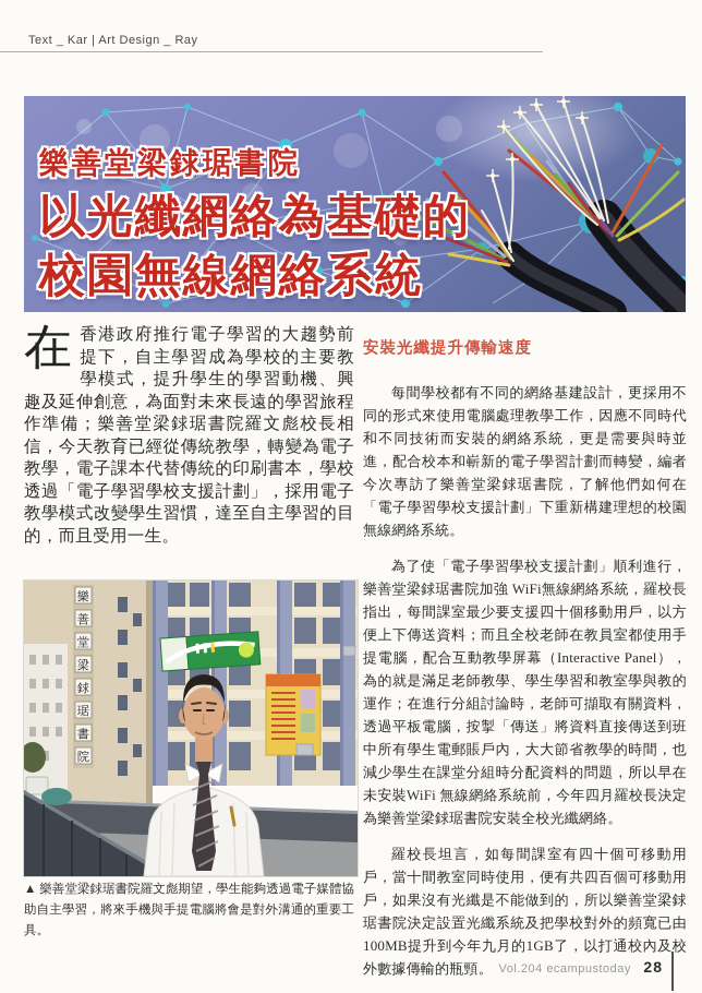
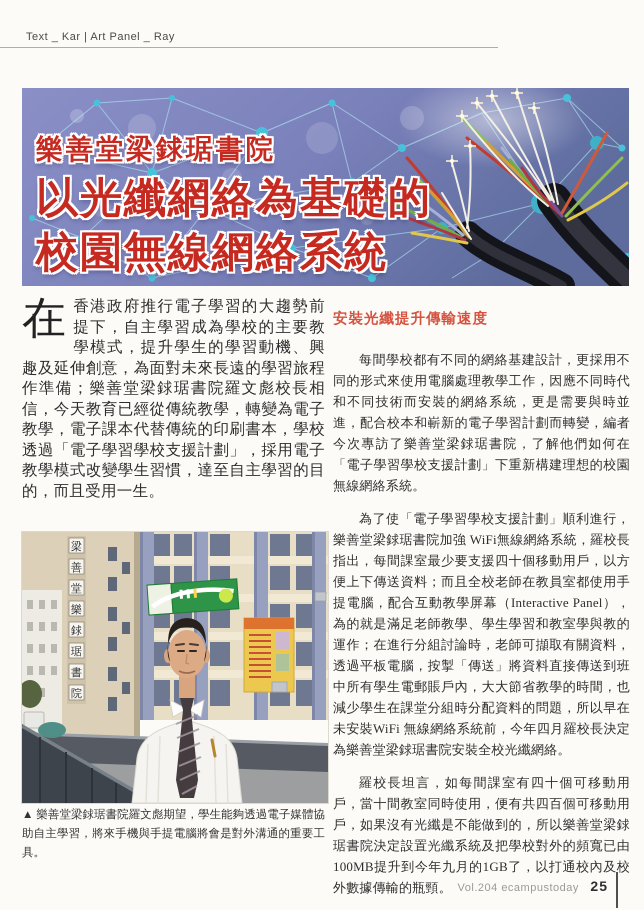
- Text _ Kar | Art Design _ Ray
+ Text _ Kar | Art Panel _ Ray
  樂善堂梁銶琚書院
  以光纖網絡為基礎的
  校園無線網絡系統
  在
  香港政府推行電子學習的大趨勢前提下，自主學習成為學校的主要教學模式，提升學生的學習動機、興趣及延伸創意，為面對未來長遠的學習旅程作準備；樂善堂梁銶琚書院羅文彪校長相信，今天教育已經從傳統教學，轉變為電子教學，電子課本代替傳統的印刷書本，學校透過「電子學習學校支援計劃」，採用電子教學模式改變學生習慣，達至自主學習的目的，而且受用一生。
- 樂
+ 梁
  善
  堂
- 梁
+ 樂
  銶
  琚
  書
  院
  ▲ 樂善堂梁銶琚書院羅文彪期望，學生能夠透過電子媒體協助自主學習，將來手機與手提電腦將會是對外溝通的重要工具。
  安裝光纖提升傳輸速度
  每間學校都有不同的網絡基建設計，更採用不同的形式來使用電腦處理教學工作，因應不同時代和不同技術而安裝的網絡系統，更是需要與時並進，配合校本和嶄新的電子學習計劃而轉變，編者今次專訪了樂善堂梁銶琚書院，了解他們如何在「電子學習學校支援計劃」下重新構建理想的校園無線網絡系統。
  為了使「電子學習學校支援計劃」順利進行，樂善堂梁銶琚書院加強 WiFi無線網絡系統，羅校長指出，每間課室最少要支援四十個移動用戶，以方便上下傳送資料；而且全校老師在教員室都使用手提電腦，配合互動教學屏幕（Interactive Panel），為的就是滿足老師教學、學生學習和教室學與教的運作；在進行分組討論時，老師可擷取有關資料，透過平板電腦，按掣「傳送」將資料直接傳送到班中所有學生電郵賬戶內，大大節省教學的時間，也減少學生在課堂分組時分配資料的問題，所以早在未安裝WiFi 無線網絡系統前，今年四月羅校長決定為樂善堂梁銶琚書院安裝全校光纖網絡。
  羅校長坦言，如每間課室有四十個可移動用戶，當十間教室同時使用，便有共四百個可移動用戶，如果沒有光纖是不能做到的，所以樂善堂梁銶琚書院決定設置光纖系統及把學校對外的頻寬已由100MB提升到今年九月的1GB了，以打通校內及校外數據傳輸的瓶頸。
- Vol.204 ecampustoday 28
+ Vol.204 ecampustoday 25
